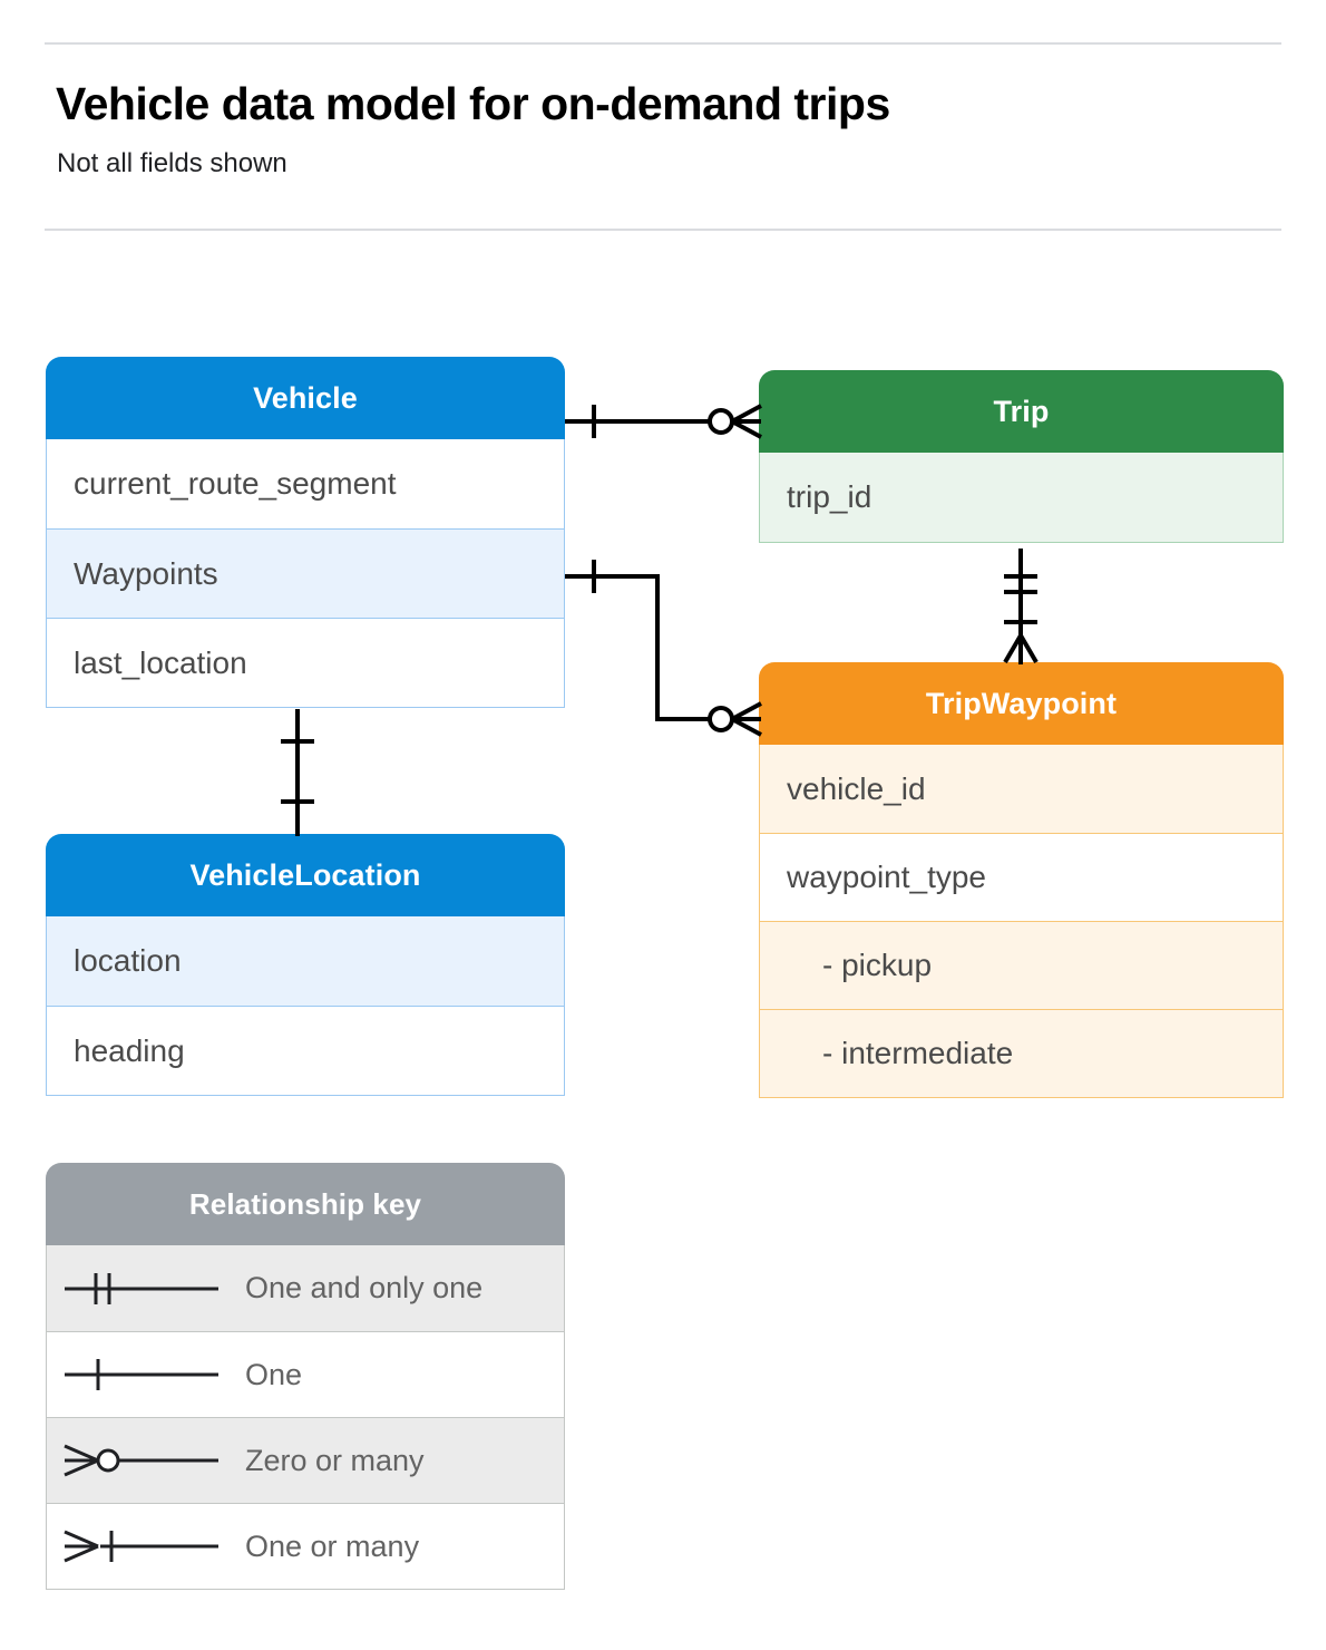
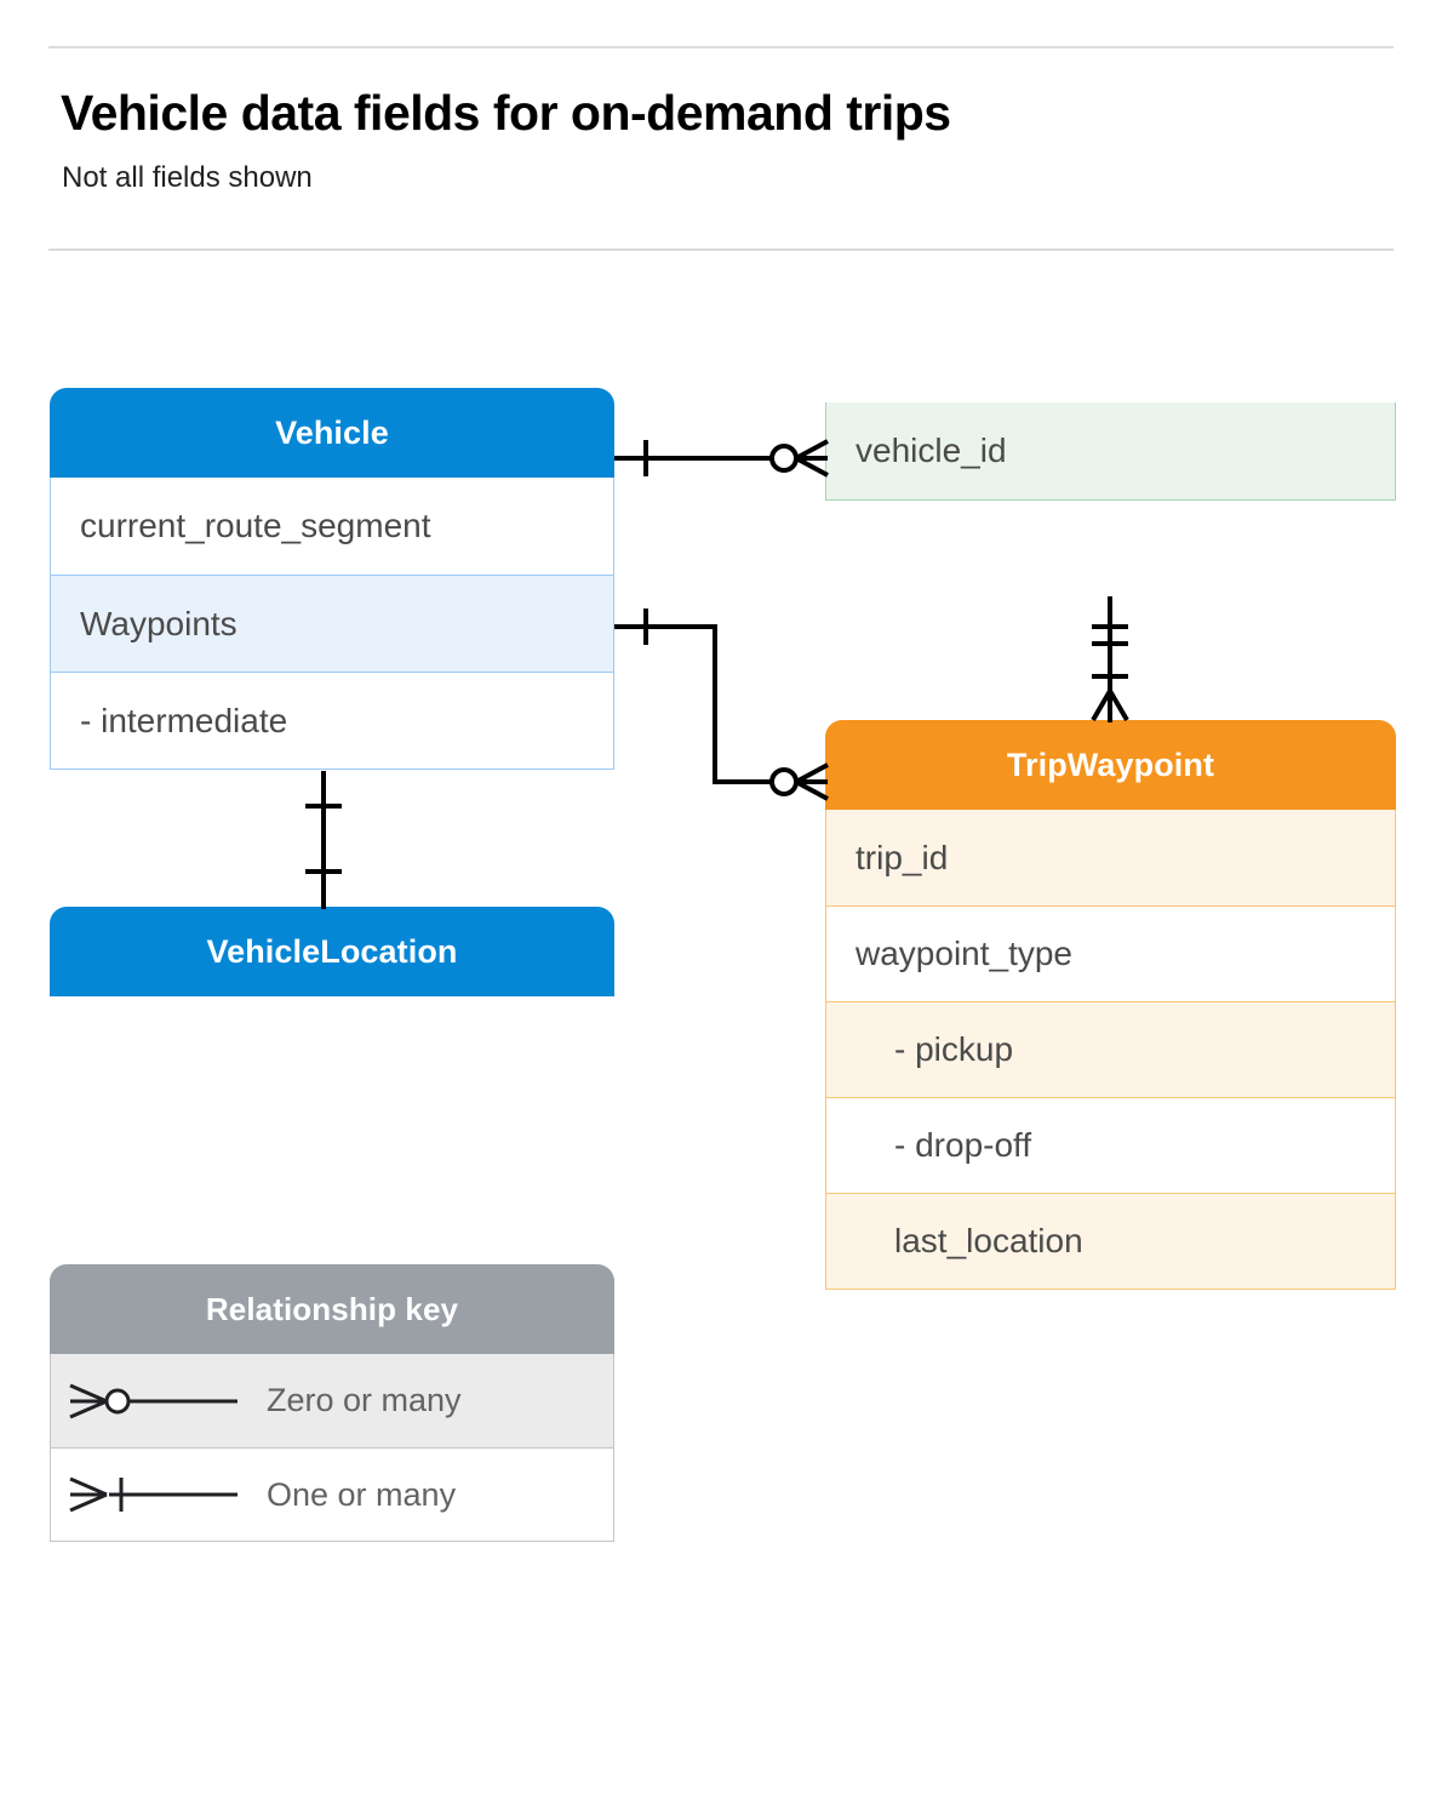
- Vehicle data model for on-demand trips
+ Vehicle data fields for on-demand trips
  Not all fields shown
  Vehicle
  current_route_segment
  Waypoints
- last_location
+ - intermediate
- Trip
- trip_id
+ vehicle_id
  TripWaypoint
- vehicle_id
+ trip_id
  waypoint_type
  - pickup
+ - drop-off
- - intermediate
+ last_location
  VehicleLocation
- location
- heading
  Relationship key
- One and only one
- One
  Zero or many
  One or many
